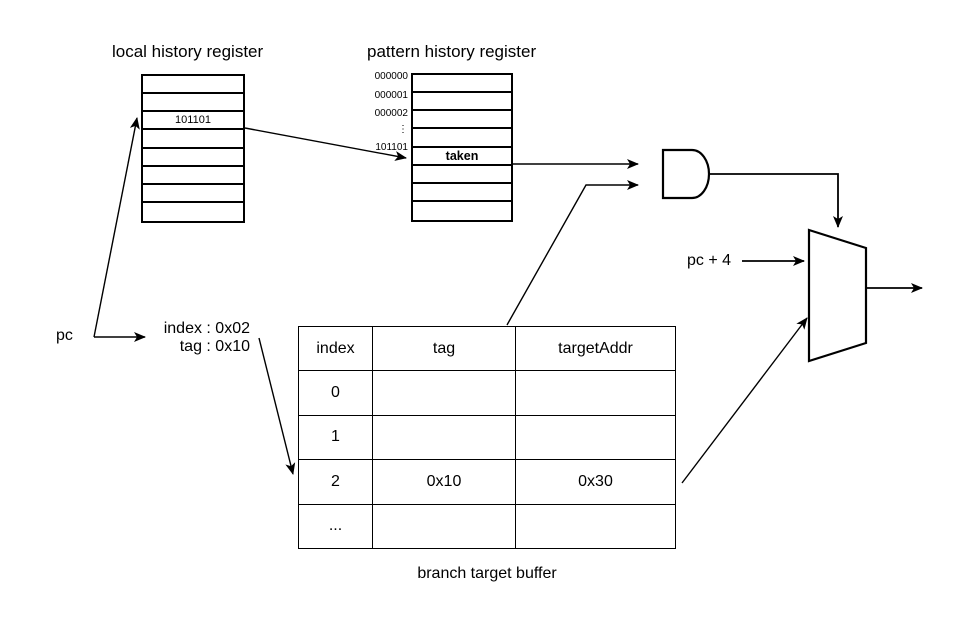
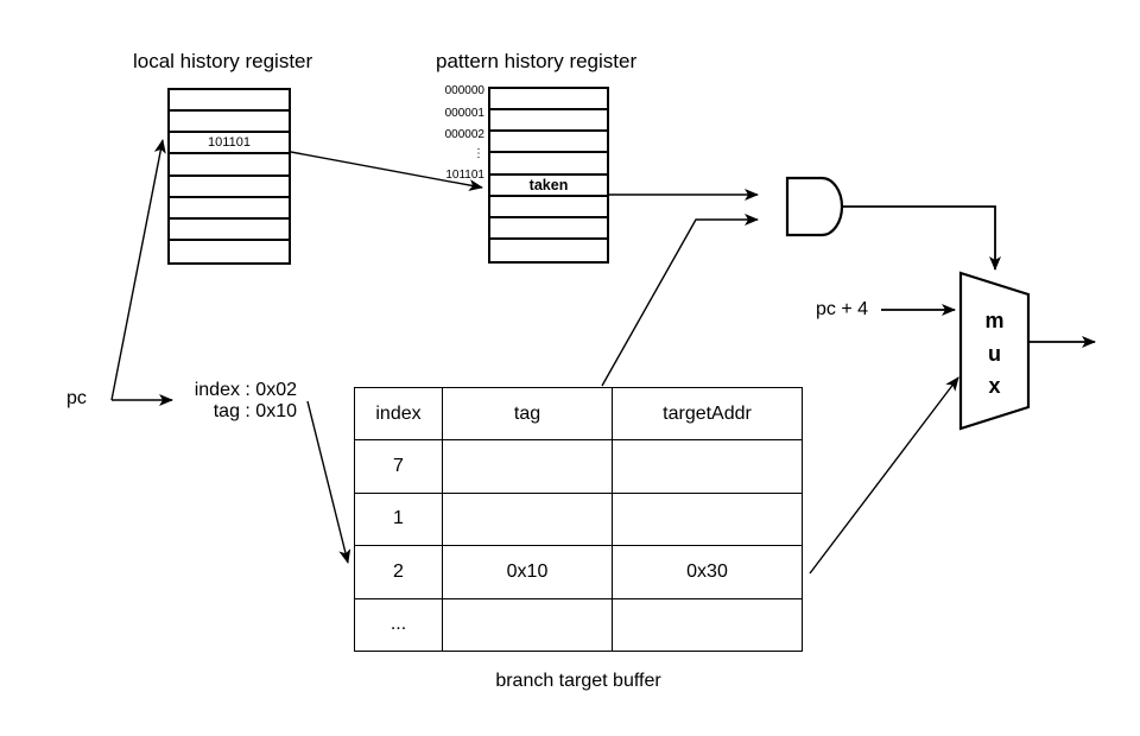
  local history register
  pattern history register
  101101
  000000
  000001
  000002
  ⋮
  101101
  taken
  pc
  index : 0x02
  tag : 0x10
  pc + 4
+ m
+ u
+ x
  index
  tag
  targetAddr
- 0
+ 7
  1
  2
  0x10
  0x30
  ...
  branch target buffer
